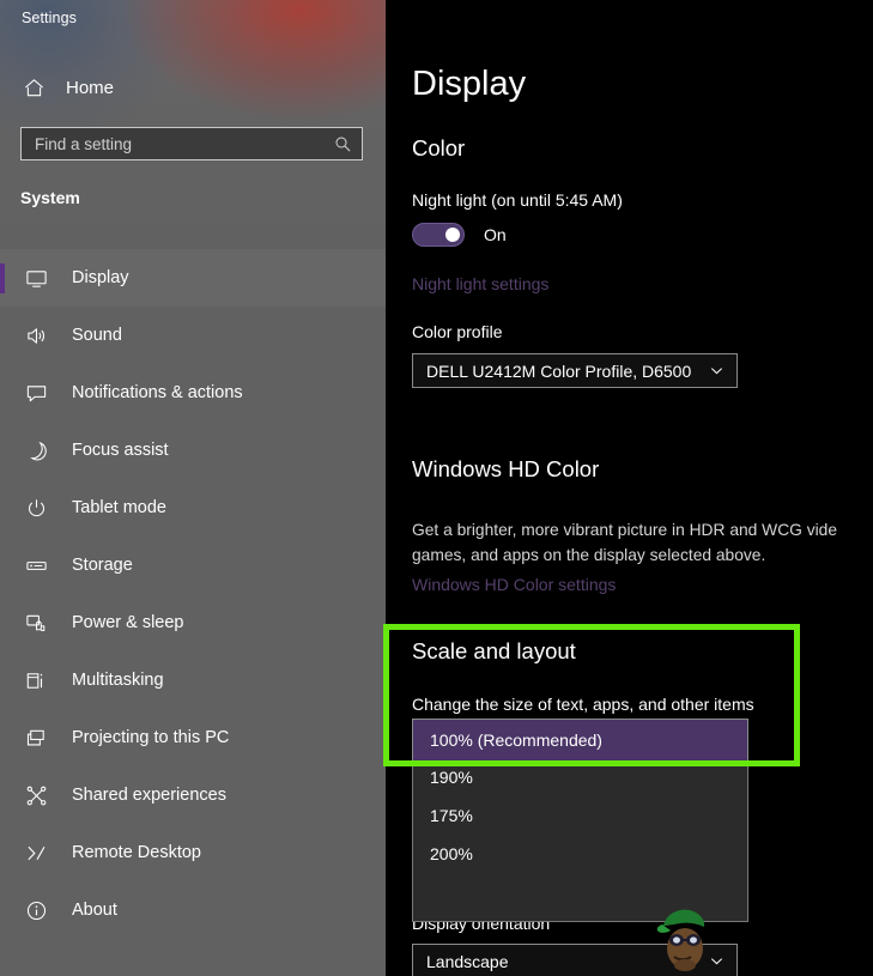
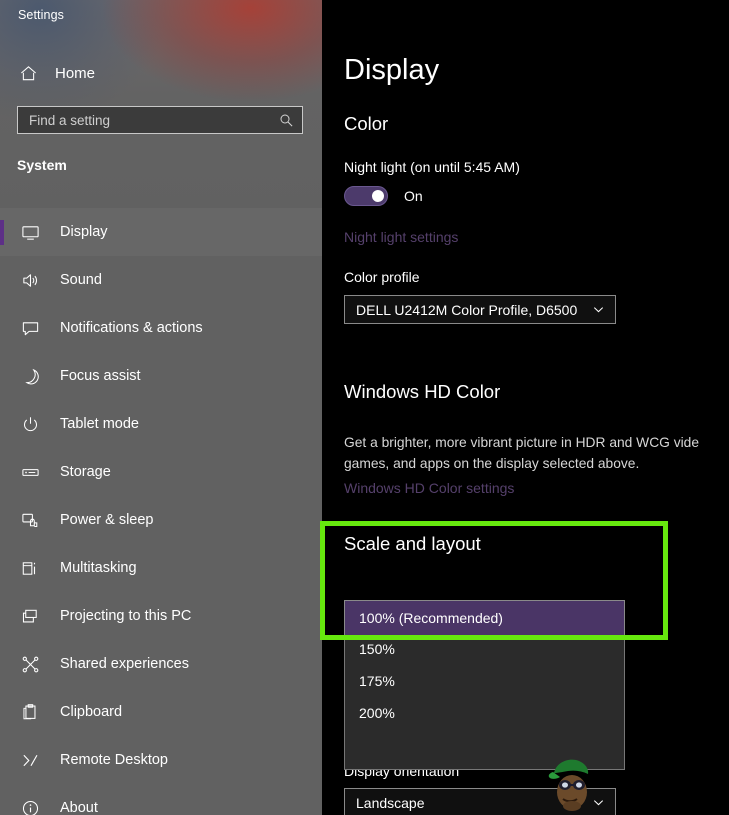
  Settings
  Home
  Find a setting
  System
  Display
  Sound
  Notifications & actions
  Focus assist
  Tablet mode
  Storage
  Power & sleep
  Multitasking
  Projecting to this PC
  Shared experiences
+ Clipboard
  Remote Desktop
  About
  Display
  Color
  Night light (on until 5:45 AM)
  On
  Night light settings
  Color profile
  DELL U2412M Color Profile, D6500
  Windows HD Color
  Get a brighter, more vibrant picture in HDR and WCG vide
  games, and apps on the display selected above.
  Windows HD Color settings
  Display orientation
  Landscape
- 190%
+ 150%
  175%
  200%
  Scale and layout
- Change the size of text, apps, and other items
  100% (Recommended)
